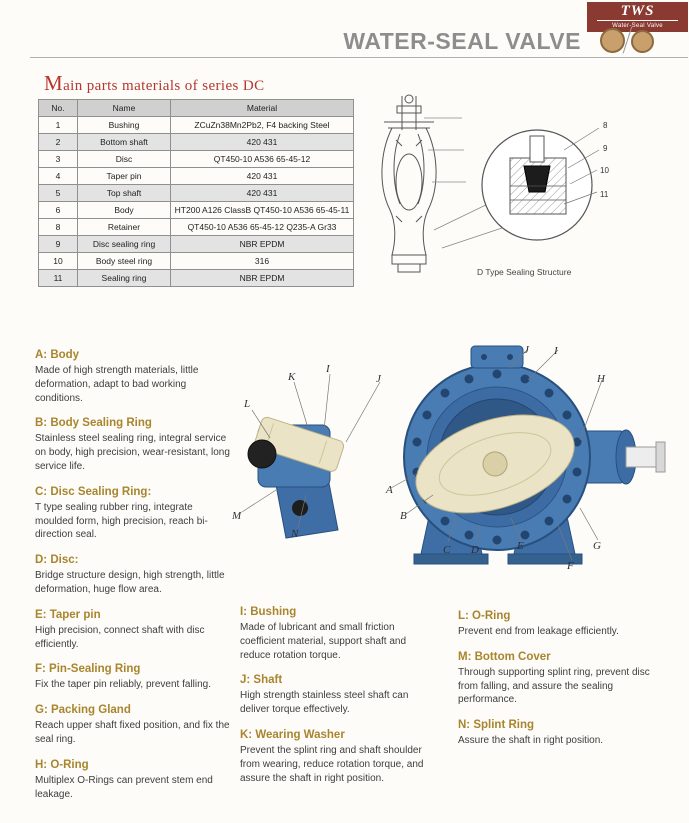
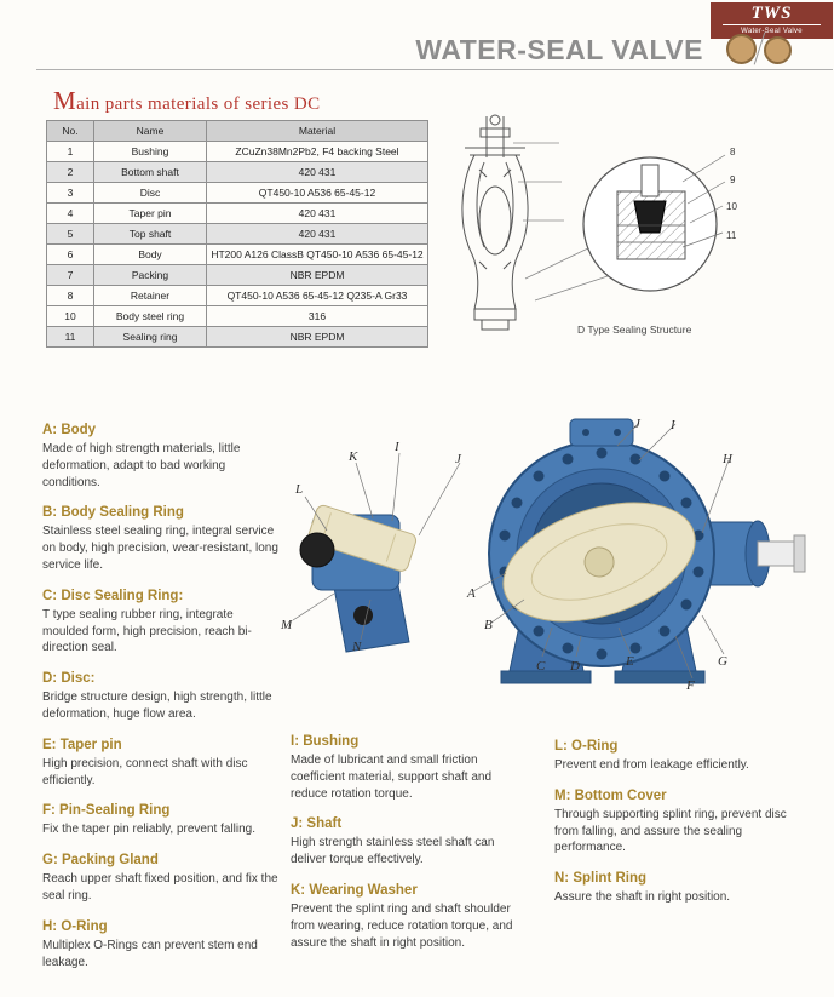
  TWS
  WATER-SEAL VALVE
  Main parts materials of series DC
  No.	Name	Material
  1	Bushing	ZCuZn38Mn2Pb2, F4 backing Steel
  2	Bottom shaft	420 431
  3	Disc	QT450-10 A536 65-45-12
  4	Taper pin	420 431
  5	Top shaft	420 431
- 6	Body	HT200 A126 ClassB QT450-10 A536 65-45-11
+ 6	Body	HT200 A126 ClassB QT450-10 A536 65-45-12
+ 7	Packing	NBR EPDM
  8	Retainer	QT450-10 A536 65-45-12 Q235-A Gr33
- 9	Disc sealing ring	NBR EPDM
  10	Body steel ring	316
  11	Sealing ring	NBR EPDM
  8
  9
  10
  11
  D Type Sealing Structure
  K
  I
  J
  L
  M
  N
  A
  B
  C
  D
  E
  F
  G
  H
  J
  I
  A: Body
  Made of high strength materials, little deformation, adapt to bad working conditions.
  B: Body Sealing Ring
  Stainless steel sealing ring, integral service on body, high precision, wear-resistant, long service life.
  C: Disc Sealing Ring:
  T type sealing rubber ring, integrate moulded form, high precision, reach bi-direction seal.
  D: Disc:
  Bridge structure design, high strength, little deformation, huge flow area.
  E: Taper pin
  High precision, connect shaft with disc efficiently.
  F: Pin-Sealing Ring
  Fix the taper pin reliably, prevent falling.
  G: Packing Gland
  Reach upper shaft fixed position, and fix the seal ring.
  H: O-Ring
  Multiplex O-Rings can prevent stem end leakage.
  I: Bushing
  Made of lubricant and small friction coefficient material, support shaft and reduce rotation torque.
  J: Shaft
  High strength stainless steel shaft can deliver torque effectively.
  K: Wearing Washer
  Prevent the splint ring and shaft shoulder from wearing, reduce rotation torque, and assure the shaft in right position.
  L: O-Ring
  Prevent end from leakage efficiently.
  M: Bottom Cover
  Through supporting splint ring, prevent disc from falling, and assure the sealing performance.
  N: Splint Ring
  Assure the shaft in right position.
